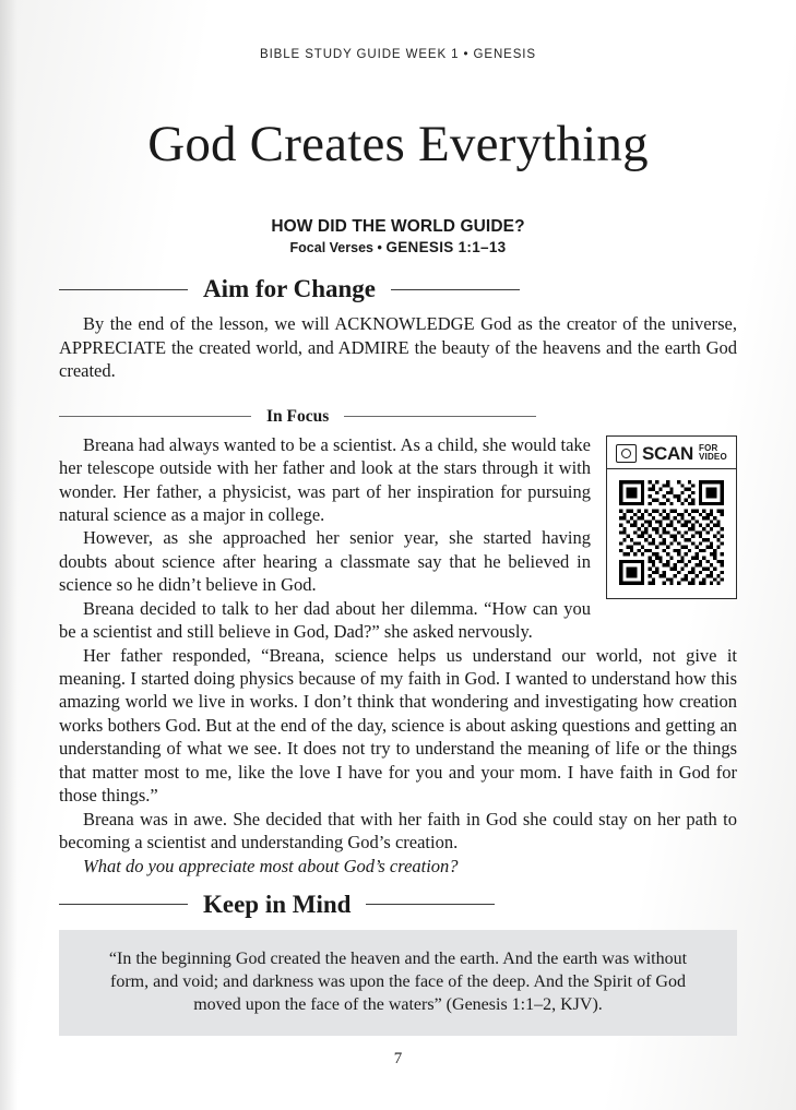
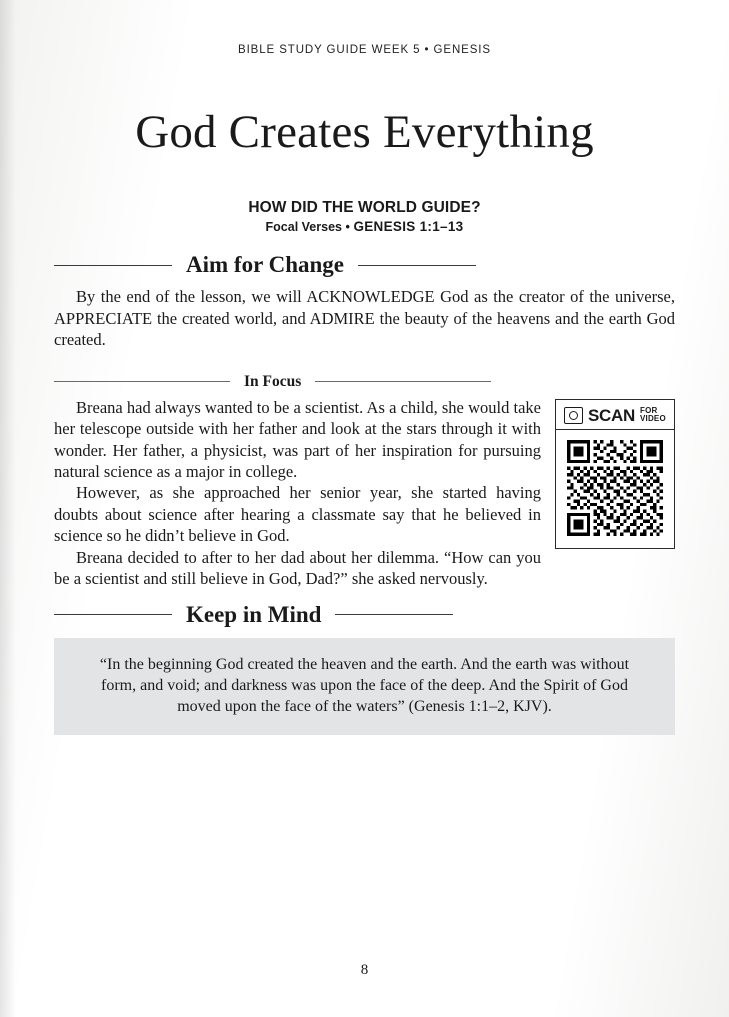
- BIBLE STUDY GUIDE WEEK 1 • GENESIS
+ BIBLE STUDY GUIDE WEEK 5 • GENESIS
  God Creates Everything
  HOW DID THE WORLD GUIDE?
  Focal Verses • GENESIS 1:1–13
  Aim for Change
  By the end of the lesson, we will ACKNOWLEDGE God as the creator of the universe, APPRECIATE the created world, and ADMIRE the beauty of the heavens and the earth God created.
  In Focus
  SCAN
  FOR
  VIDEO
  Breana had always wanted to be a scientist. As a child, she would take her telescope outside with her father and look at the stars through it with wonder. Her father, a physicist, was part of her inspiration for pursuing natural science as a major in college.
  However, as she approached her senior year, she started having doubts about science after hearing a classmate say that he believed in science so he didn’t believe in God.
- Breana decided to talk to her dad about her dilemma. “How can you be a scientist and still believe in God, Dad?” she asked nervously.
+ Breana decided to after to her dad about her dilemma. “How can you be a scientist and still believe in God, Dad?” she asked nervously.
- Her father responded, “Breana, science helps us understand our world, not give it meaning. I started doing physics because of my faith in God. I wanted to understand how this amazing world we live in works. I don’t think that wondering and investigating how creation works bothers God. But at the end of the day, science is about asking questions and getting an understanding of what we see. It does not try to understand the meaning of life or the things that matter most to me, like the love I have for you and your mom. I have faith in God for those things.”
- Breana was in awe. She decided that with her faith in God she could stay on her path to becoming a scientist and understanding God’s creation.
- What do you appreciate most about God’s creation?
  Keep in Mind
  “In the beginning God created the heaven and the earth. And the earth was without form, and void; and darkness was upon the face of the deep. And the Spirit of God moved upon the face of the waters” (Genesis 1:1–2, KJV).
- 7
+ 8
